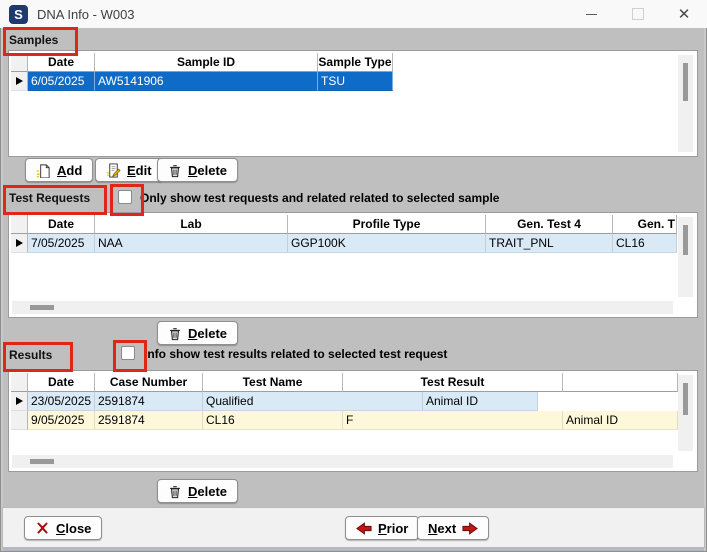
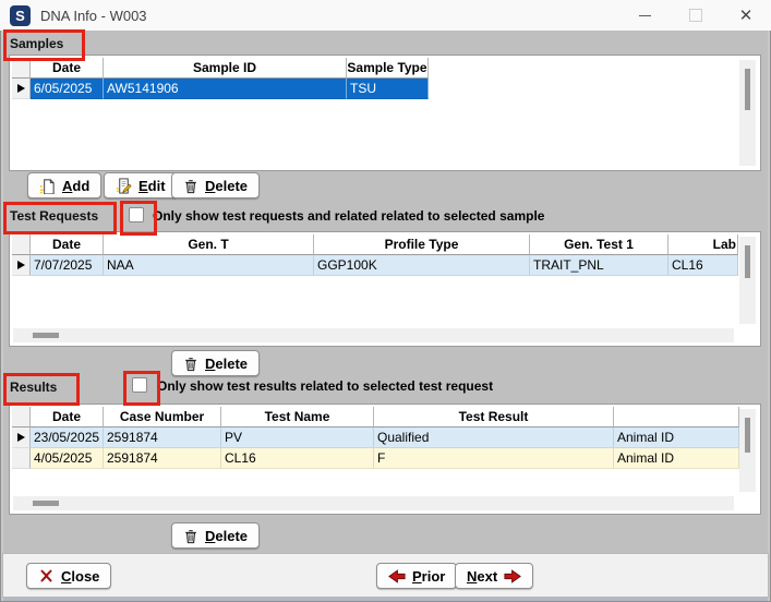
  S
  DNA Info - W003
  ✕
  Samples
  Date
  Sample ID
  Sample Type
  6/05/2025
  AW5141906
  TSU
  Add
  Edit
  Delete
  Test Requests
  Only show test requests and related related to selected sample
  Date
- Lab
+ Gen. T
  Profile Type
- Gen. Test 4
+ Gen. Test 1
- Gen. T
+ Lab
- 7/05/2025
+ 7/07/2025
  NAA
  GGP100K
  TRAIT_PNL
  CL16
  Delete
  Results
- Info show test results related to selected test request
+ Only show test results related to selected test request
  Date
  Case Number
  Test Name
  Test Result
  23/05/2025
  2591874
+ PV
  Qualified
  Animal ID
- 9/05/2025
+ 4/05/2025
  2591874
  CL16
  F
  Animal ID
  Delete
  Close
  Prior
  Next
